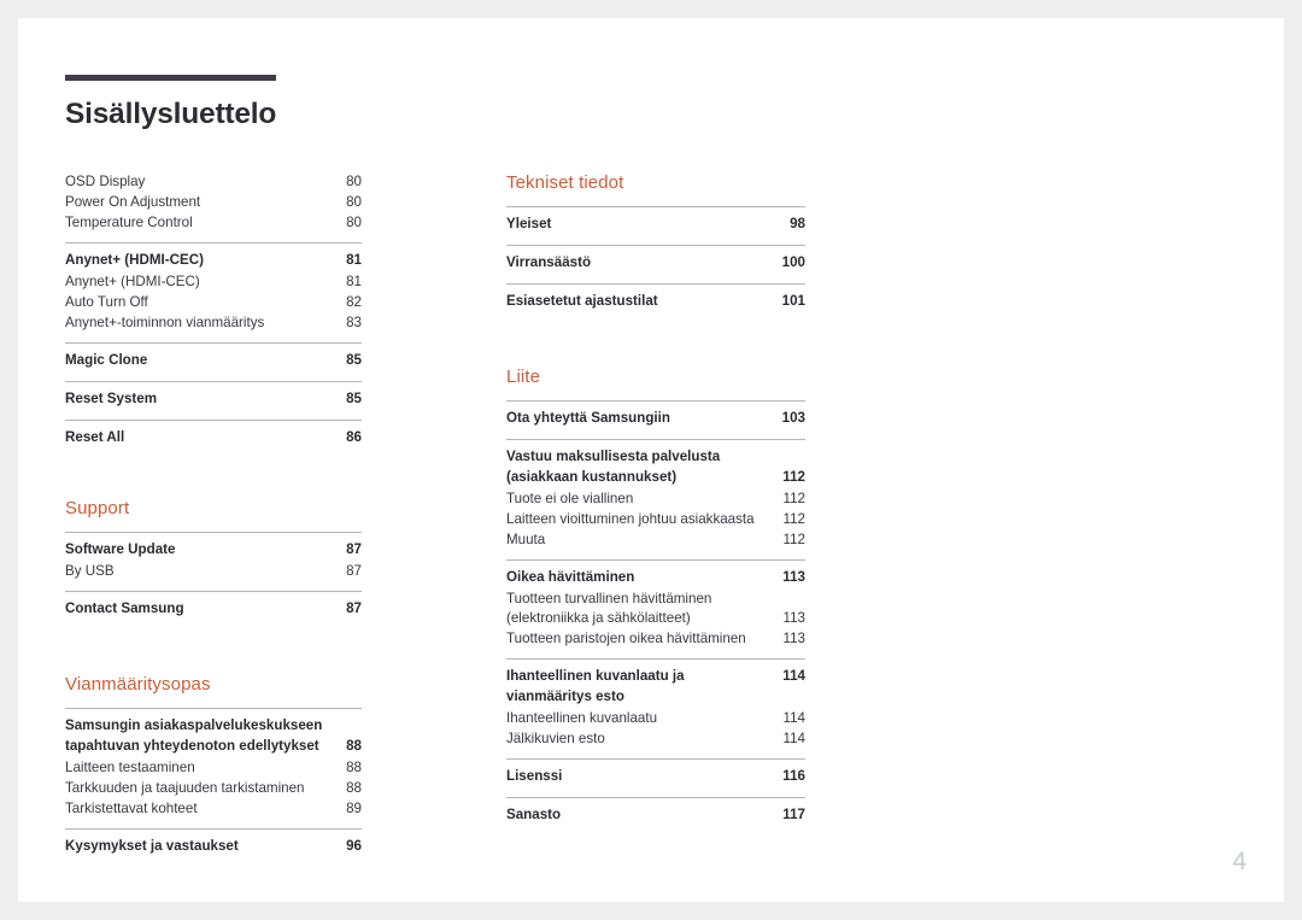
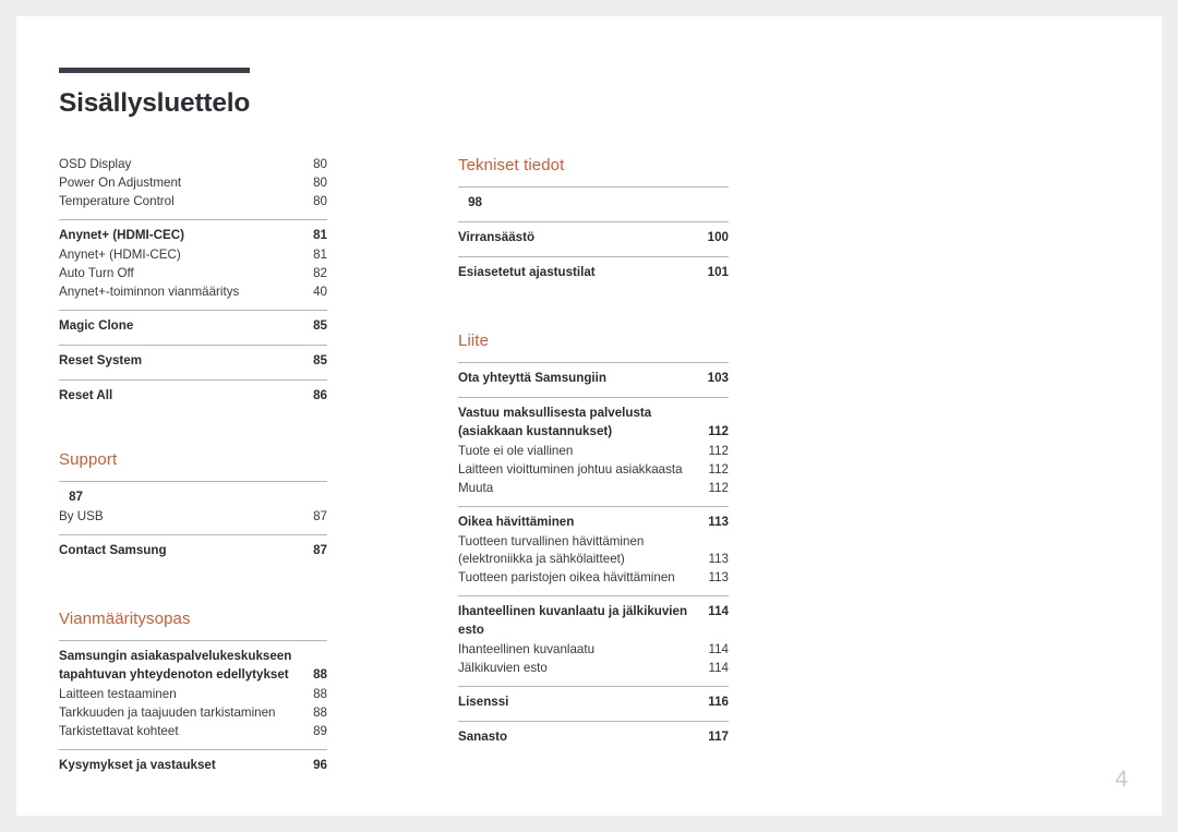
  Sisällysluettelo
  OSD Display
  80
  Power On Adjustment
  80
  Temperature Control
  80
  Anynet+ (HDMI-CEC)
  81
  Anynet+ (HDMI-CEC)
  81
  Auto Turn Off
  82
  Anynet+-toiminnon vianmääritys
- 83
+ 40
  Magic Clone
  85
  Reset System
  85
  Reset All
  86
  Support
- Software Update
  87
  By USB
  87
  Contact Samsung
  87
  Vianmääritysopas
  Samsungin asiakaspalvelukeskukseen tapahtuvan yhteydenoton edellytykset
  88
  Laitteen testaaminen
  88
  Tarkkuuden ja taajuuden tarkistaminen
  88
  Tarkistettavat kohteet
  89
  Kysymykset ja vastaukset
  96
  Tekniset tiedot
- Yleiset
  98
  Virransäästö
  100
  Esiasetetut ajastustilat
  101
  Liite
  Ota yhteyttä Samsungiin
  103
  Vastuu maksullisesta palvelusta (asiakkaan kustannukset)
  112
  Tuote ei ole viallinen
  112
  Laitteen vioittuminen johtuu asiakkaasta
  112
  Muuta
  112
  Oikea hävittäminen
  113
  Tuotteen turvallinen hävittäminen (elektroniikka ja sähkölaitteet)
  113
  Tuotteen paristojen oikea hävittäminen
  113
- Ihanteellinen kuvanlaatu ja vianmääritys esto
+ Ihanteellinen kuvanlaatu ja jälkikuvien esto
  114
  Ihanteellinen kuvanlaatu
  114
  Jälkikuvien esto
  114
  Lisenssi
  116
  Sanasto
  117
  4
